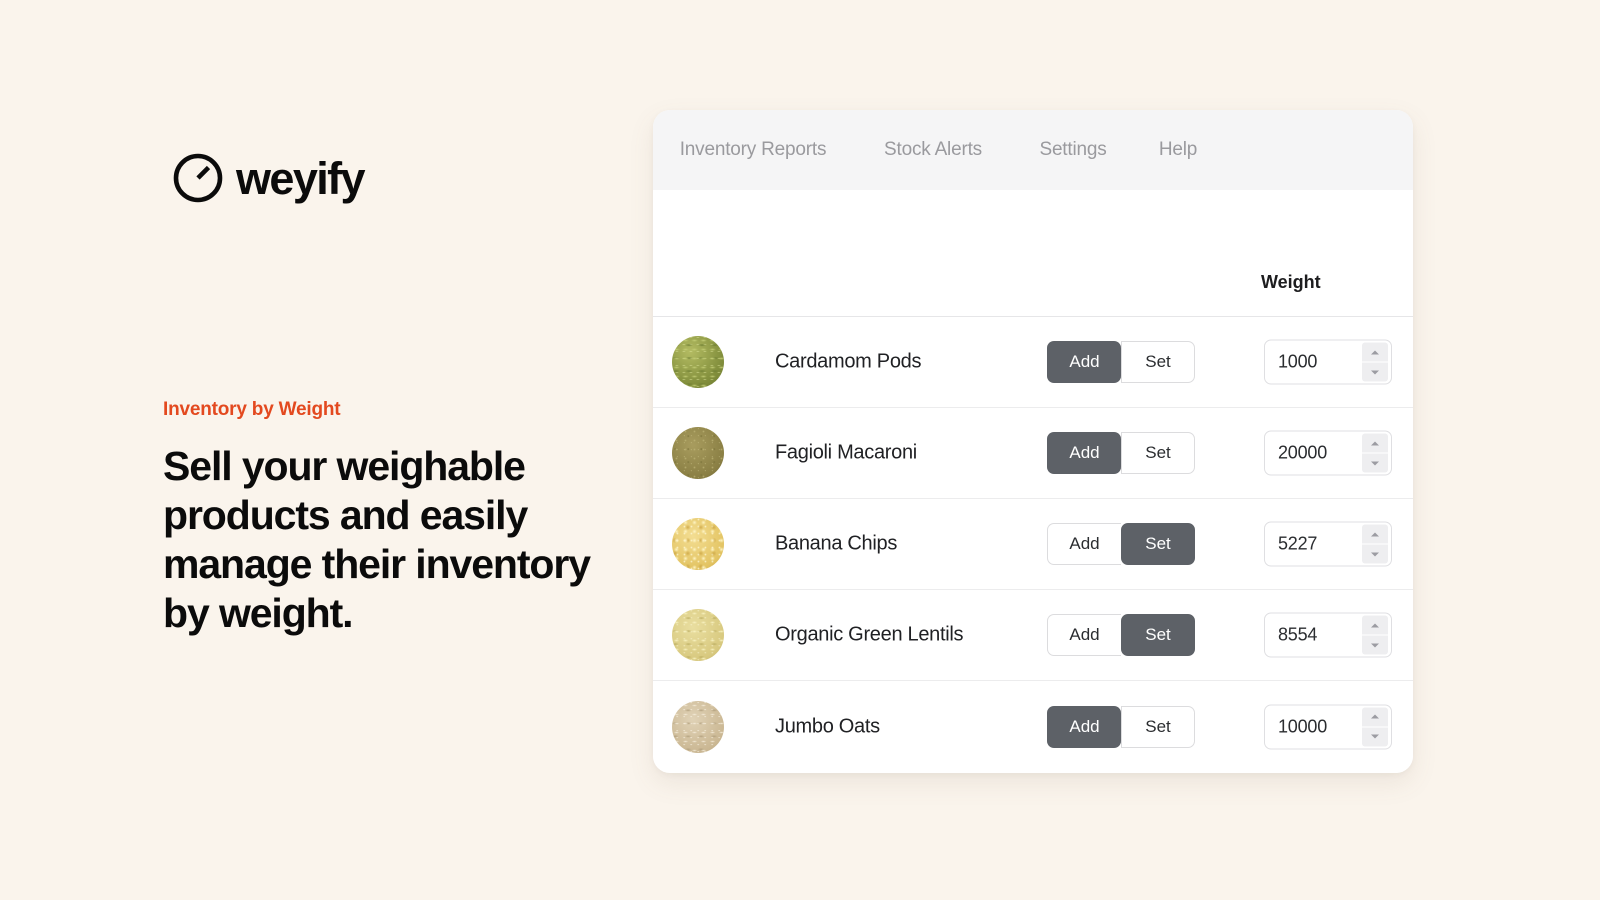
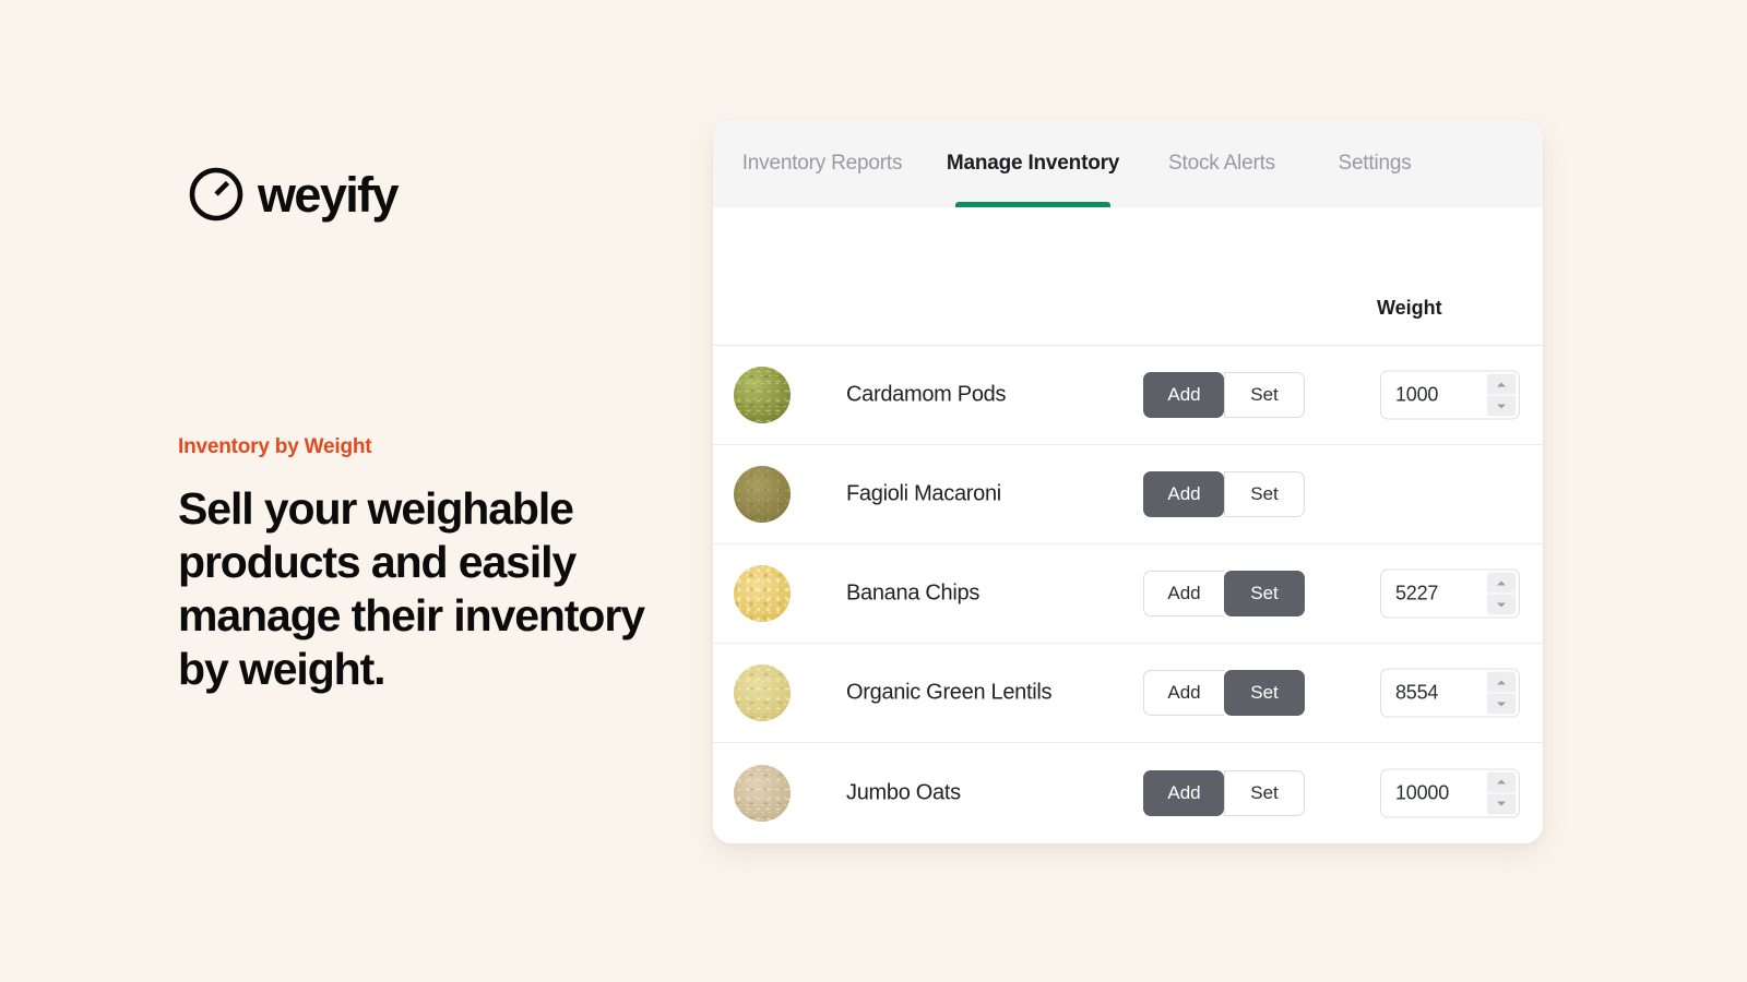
  weyify
  Inventory by Weight
  Sell your weighable products and easily manage their inventory by weight.
  Inventory Reports
+ Manage Inventory
  Stock Alerts
  Settings
- Help
  Weight
  Cardamom Pods
  Add
  Set
  1000
  Fagioli Macaroni
  Add
  Set
- 20000
  Banana Chips
  Add
  Set
  5227
  Organic Green Lentils
  Add
  Set
  8554
  Jumbo Oats
  Add
  Set
  10000
